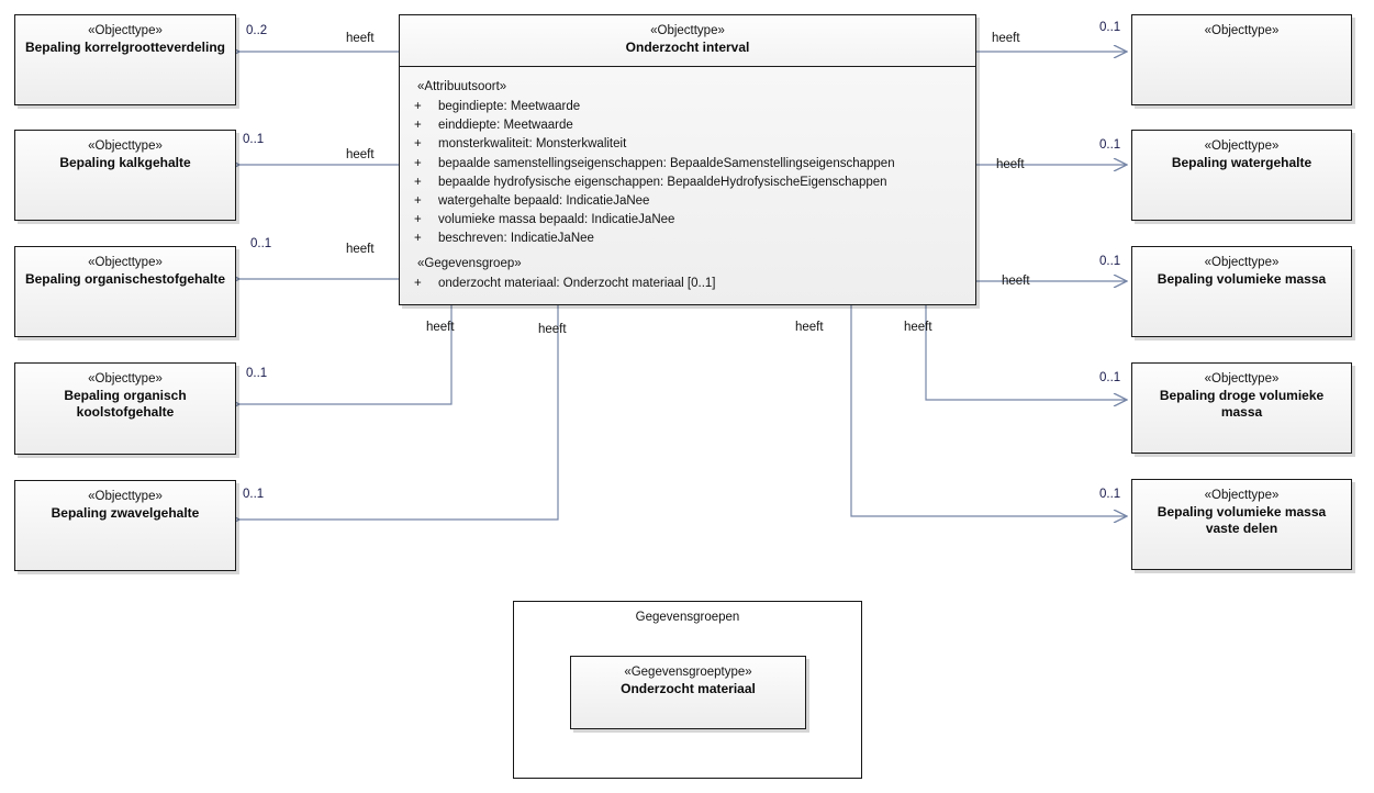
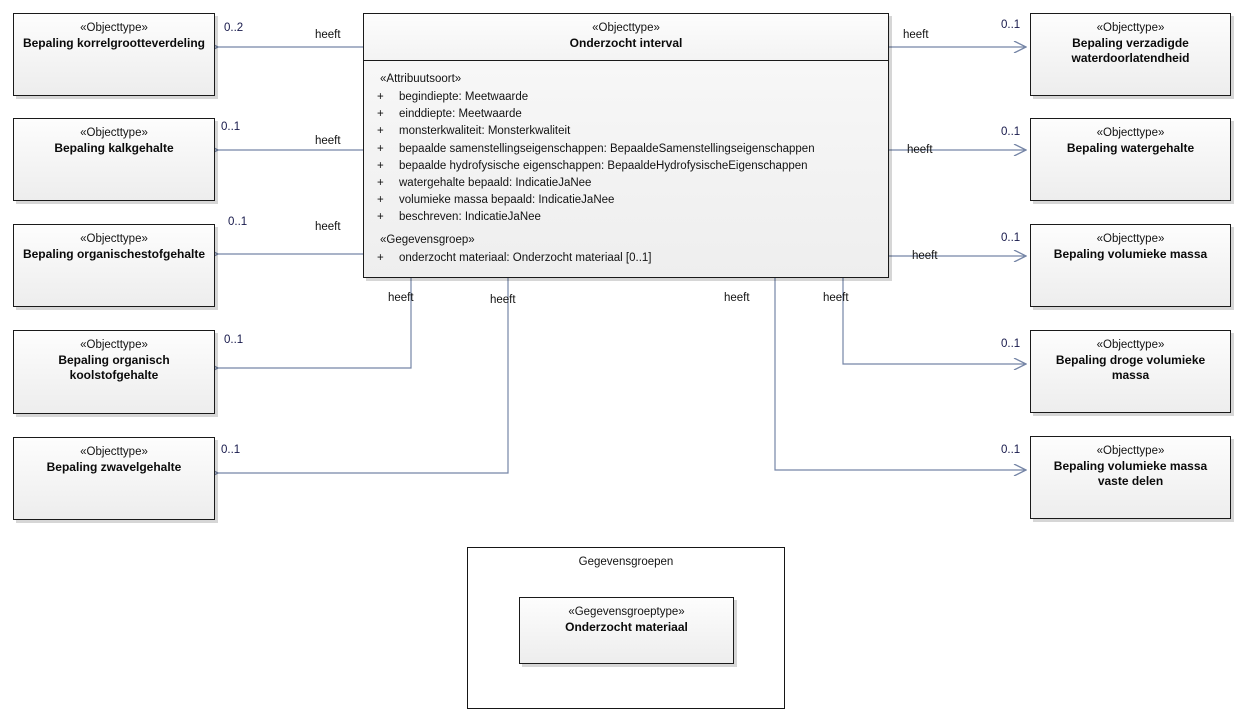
  «Objecttype»
  Onderzocht interval
  «Attribuutsoort»
  +
  begindiepte: Meetwaarde
  +
  einddiepte: Meetwaarde
  +
  monsterkwaliteit: Monsterkwaliteit
  +
  bepaalde samenstellingseigenschappen: BepaaldeSamenstellingseigenschappen
  +
  bepaalde hydrofysische eigenschappen: BepaaldeHydrofysischeEigenschappen
  +
  watergehalte bepaald: IndicatieJaNee
  +
  volumieke massa bepaald: IndicatieJaNee
  +
  beschreven: IndicatieJaNee
  «Gegevensgroep»
  +
  onderzocht materiaal: Onderzocht materiaal [0..1]
  «Objecttype»
  Bepaling korrelgrootteverdeling
  «Objecttype»
  Bepaling kalkgehalte
  «Objecttype»
  Bepaling organischestofgehalte
  «Objecttype»
  Bepaling organisch koolstofgehalte
  «Objecttype»
  Bepaling zwavelgehalte
  «Objecttype»
+ Bepaling verzadigde waterdoorlatendheid
  «Objecttype»
  Bepaling watergehalte
  «Objecttype»
  Bepaling volumieke massa
  «Objecttype»
  Bepaling droge volumieke massa
  «Objecttype»
  Bepaling volumieke massa vaste delen
  Gegevensgroepen
  «Gegevensgroeptype»
  Onderzocht materiaal
  heeft
  heeft
  heeft
  heeft
  heeft
  heeft
  heeft
  heeft
  heeft
  heeft
  0..2
  0..1
  0..1
  0..1
  0..1
  0..1
  0..1
  0..1
  0..1
  0..1
